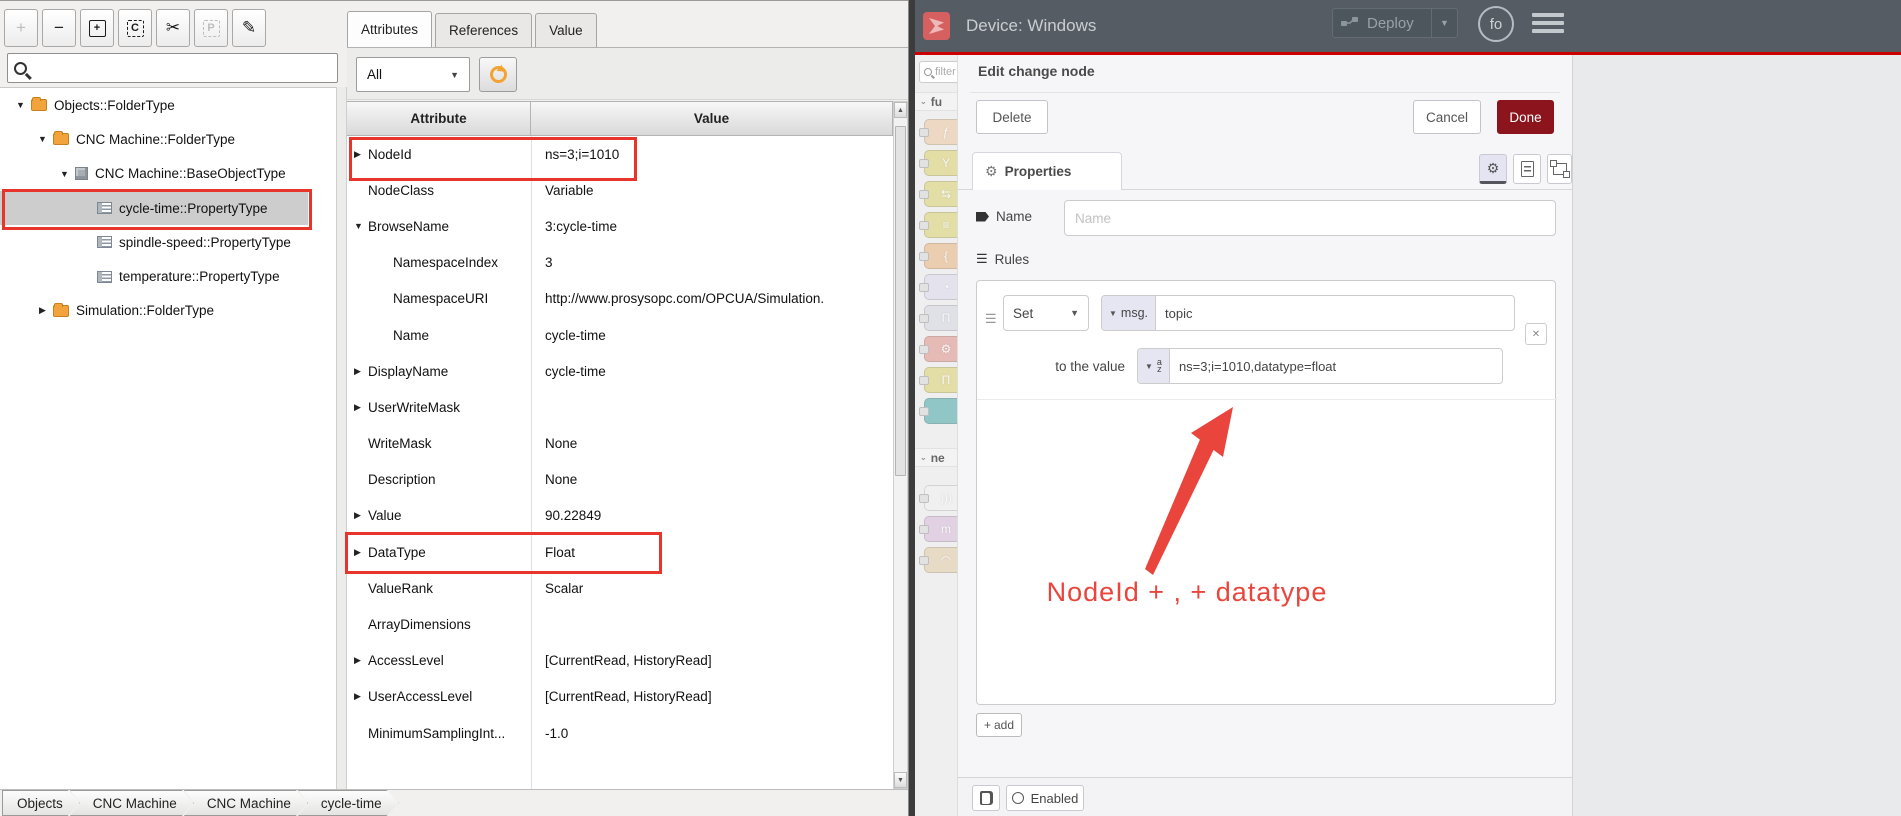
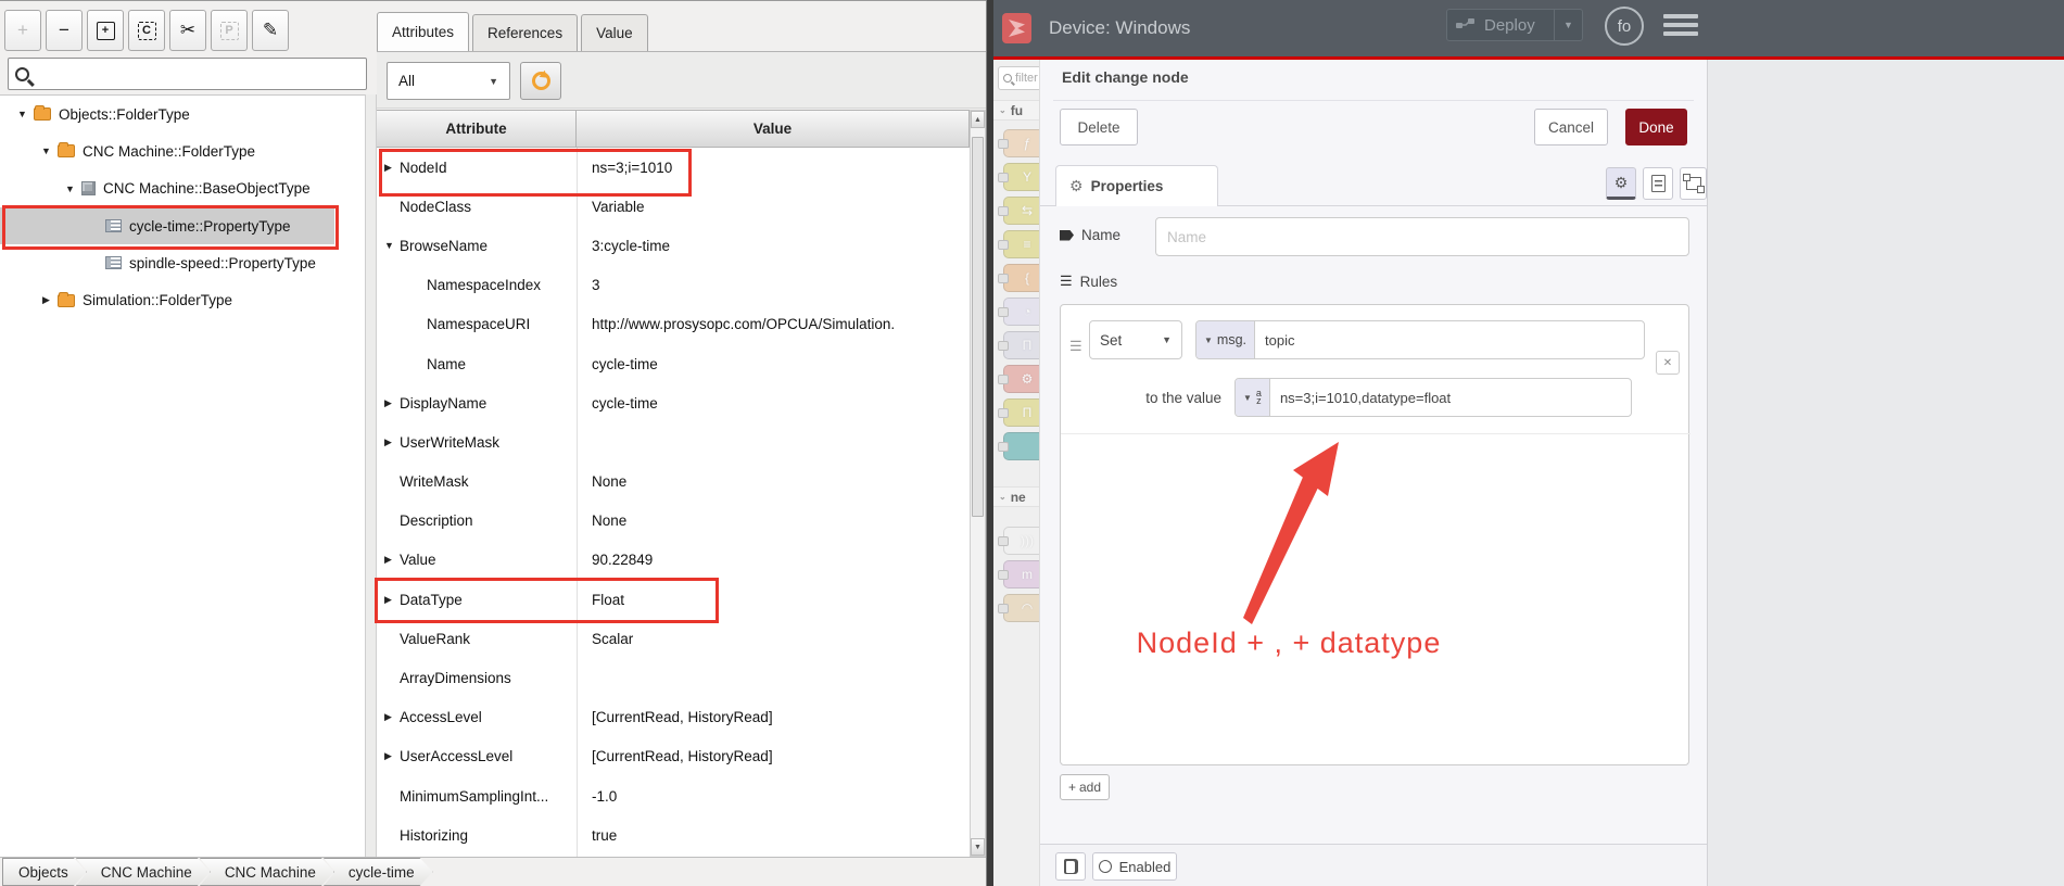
  +
  −
  +
  C
  ✂
  P
  ✎
  ▼
  Objects::FolderType
  ▼
  CNC Machine::FolderType
  ▼
  CNC Machine::BaseObjectType
  cycle-time::PropertyType
  spindle-speed::PropertyType
- temperature::PropertyType
  ▶
  Simulation::FolderType
  Attributes
  References
  Value
  All
  ▼
  Attribute
  Value
  ▶
  NodeId
  ns=3;i=1010
  NodeClass
  Variable
  ▼
  BrowseName
  3:cycle-time
  NamespaceIndex
  3
  NamespaceURI
  http://www.prosysopc.com/OPCUA/Simulation.
  Name
  cycle-time
  ▶
  DisplayName
  cycle-time
  ▶
  UserWriteMask
  WriteMask
  None
  Description
  None
  ▶
  Value
  90.22849
  ▶
  DataType
  Float
  ValueRank
  Scalar
  ArrayDimensions
  ▶
  AccessLevel
  [CurrentRead, HistoryRead]
  ▶
  UserAccessLevel
  [CurrentRead, HistoryRead]
  MinimumSamplingInt...
  -1.0
+ Historizing
+ true
  Objects
  CNC Machine
  CNC Machine
  cycle-time
  Device: Windows
  Deploy
  ▼
  fo
  filter
  ⌄
  fu
  ⌄
  ne
  ƒ
  Y
  ⇆
  ≡
  {
  ◔
  Π
  ⚙
  Π
  m
  ◠
  Edit change node
  Delete
  Cancel
  Done
  ⚙
  Properties
  ⚙
  Name
  Name
  ☰
  Rules
  ☰
  Set
  ▼
  ▼
  msg.
  topic
  to the value
  ▼
  a
  z
  ns=3;i=1010,datatype=float
  ✕
  NodeId + , + datatype
  +
  add
  Enabled
